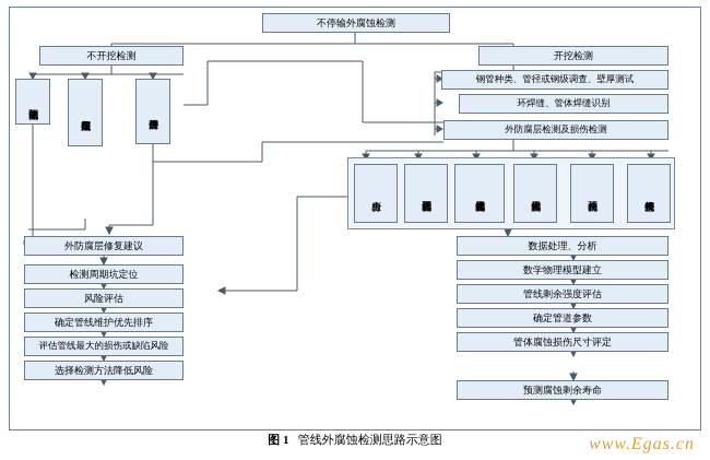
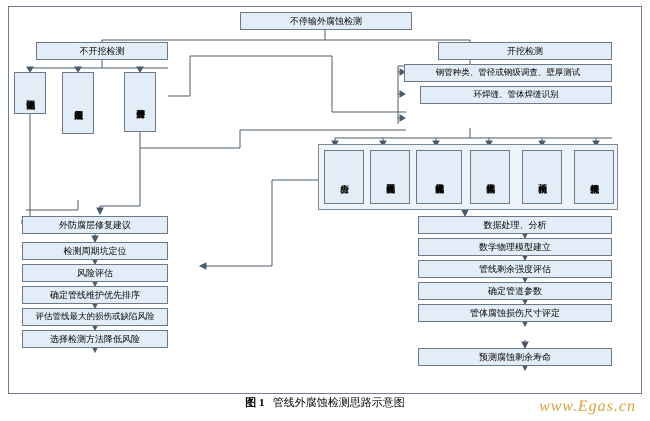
  不停输外腐蚀检测
  不开挖检测
  开挖检测
  钢管种类、管径或钢级调查、壁厚测试
  环焊缝、管体焊缝识别
- 外防腐层检测及损伤检测
  外防腐层修复建议
  检测周期坑定位
  风险评估
  确定管线维护优先排序
  评估管线最大的损伤或缺陷风险
  选择检测方法降低风险
  数据处理、分析
  数学物理模型建立
  管线剩余强度评估
  确定管道参数
  管体腐蚀损伤尺寸评定
  预测腐蚀剩余寿命
  图 1 管线外腐蚀检测思路示意图
  www.Egas.cn
